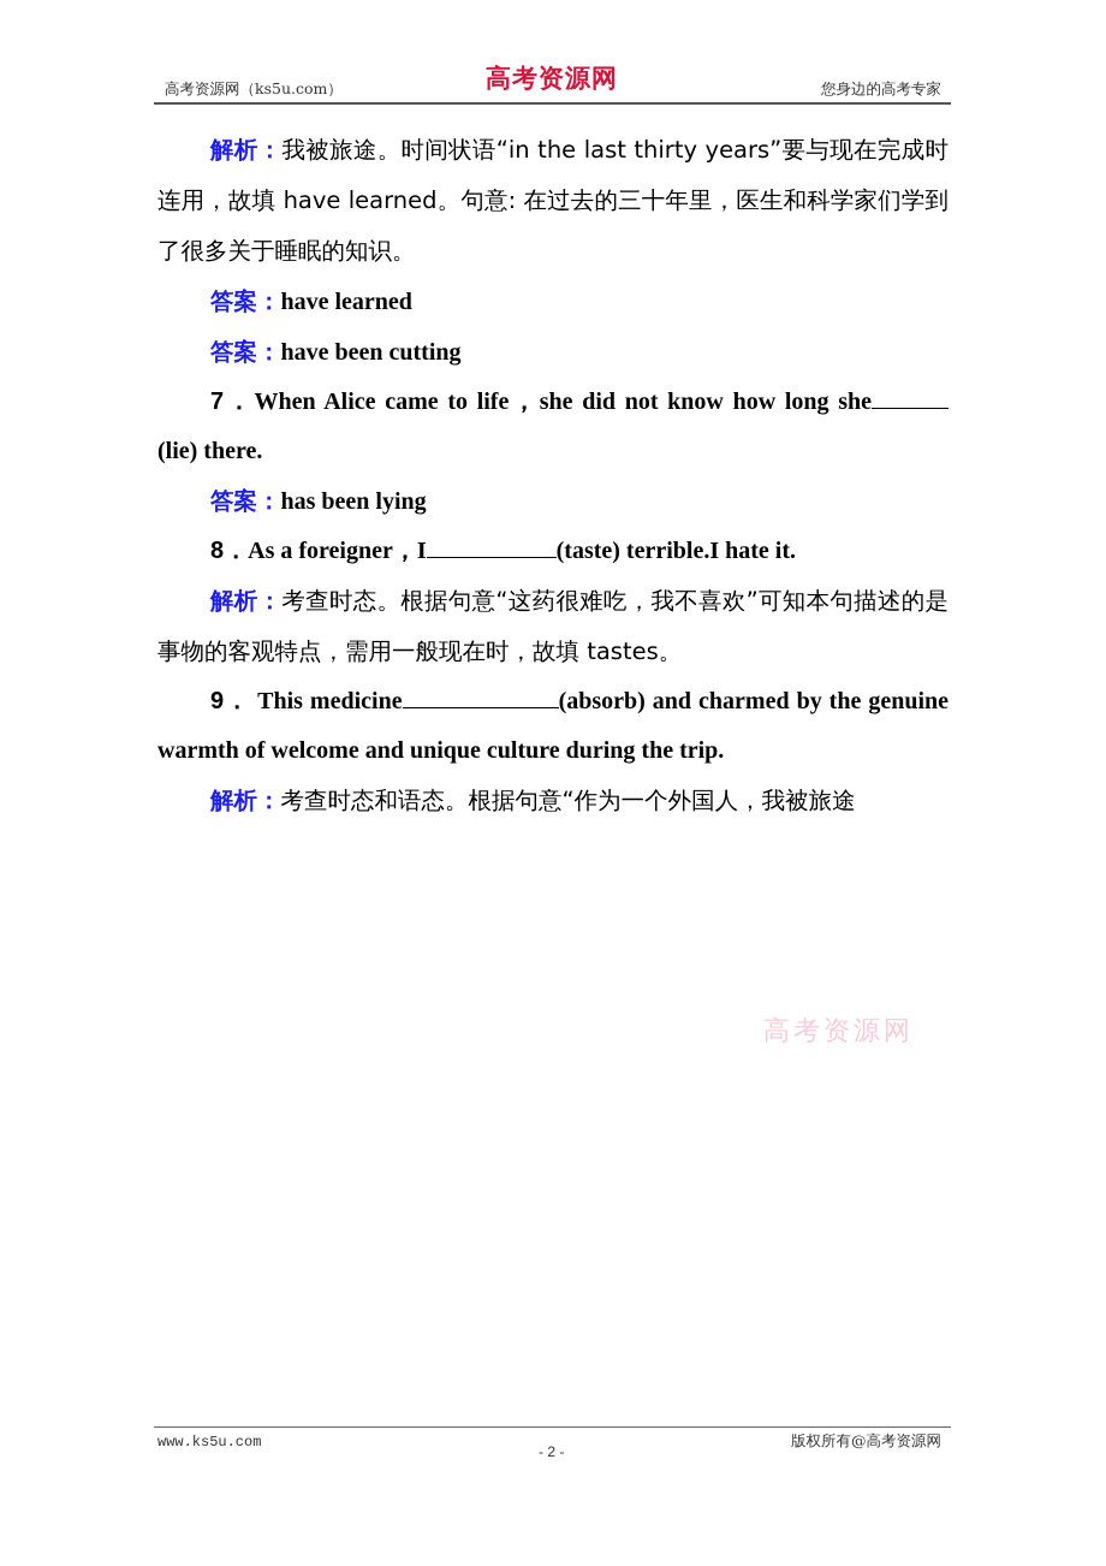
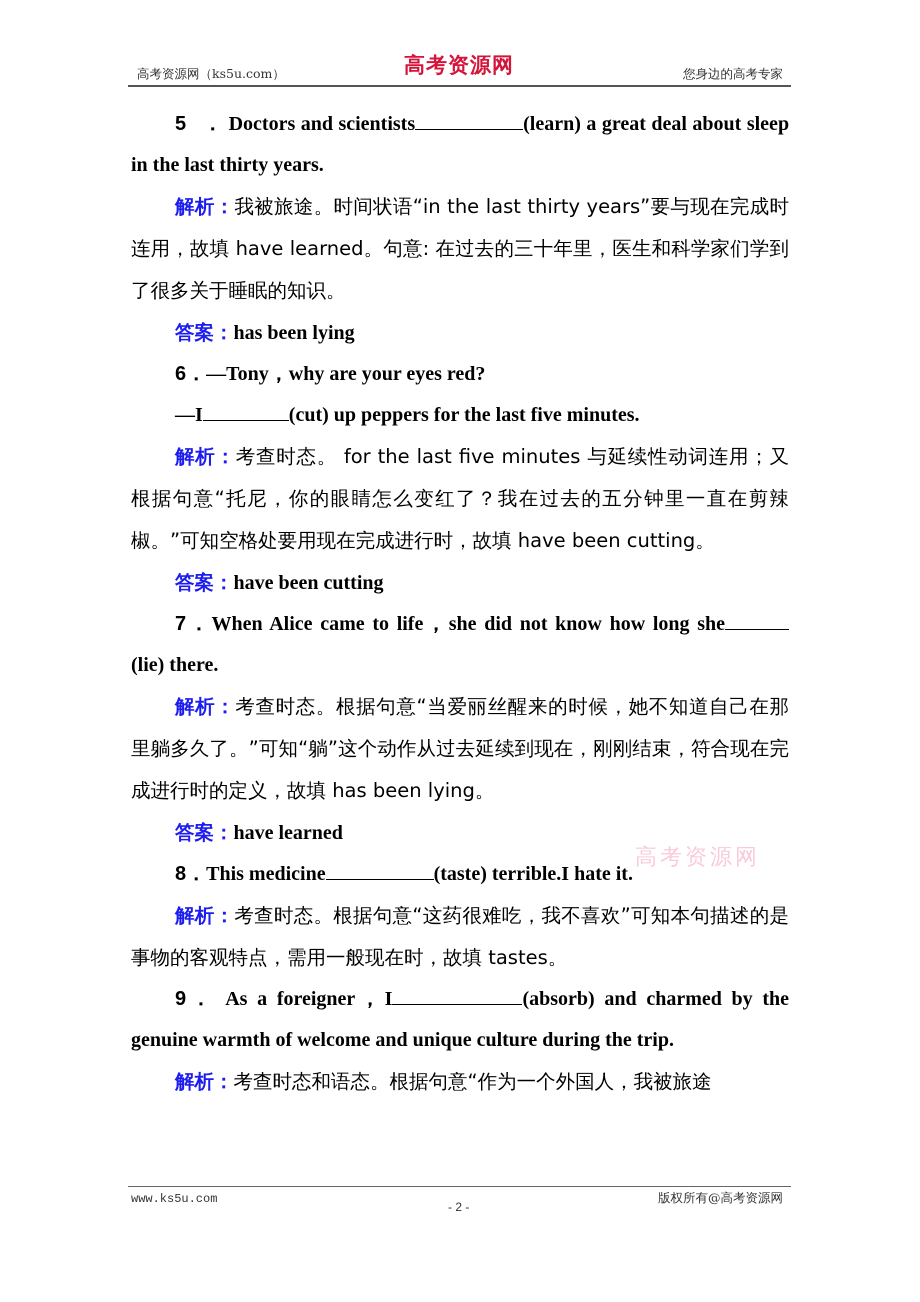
  高考资源网（ks5u.com）
  高考资源网
  您身边的高考专家
+ 5 ． Doctors and scientists (learn) a great deal about sleep in the last thirty years.
  解析：我被旅途。时间状语“in the last thirty years”要与现在完成时连用，故填 have learned。句意: 在过去的三十年里，医生和科学家们学到了很多关于睡眠的知识。
- 答案：have learned
+ 答案：has been lying
+ 6．—Tony，why are your eyes red?
+ —I (cut) up peppers for the last five minutes.
+ 解析：考查时态。 for the last five minutes 与延续性动词连用；又根据句意“托尼，你的眼睛怎么变红了？我在过去的五分钟里一直在剪辣椒。”可知空格处要用现在完成进行时，故填 have been cutting。
  答案：have been cutting
  7．When Alice came to life，she did not know how long she (lie) there.
+ 解析：考查时态。根据句意“当爱丽丝醒来的时候，她不知道自己在那里躺多久了。”可知“躺”这个动作从过去延续到现在，刚刚结束，符合现在完成进行时的定义，故填 has been lying。
- 答案：has been lying
+ 答案：have learned
- 8．As a foreigner，I (taste) terrible.I hate it.
+ 8．This medicine (taste) terrible.I hate it.
  解析：考查时态。根据句意“这药很难吃，我不喜欢”可知本句描述的是事物的客观特点，需用一般现在时，故填 tastes。
- 9． This medicine (absorb) and charmed by the genuine warmth of welcome and unique culture during the trip.
+ 9． As a foreigner，I (absorb) and charmed by the genuine warmth of welcome and unique culture during the trip.
  解析：考查时态和语态。根据句意“作为一个外国人，我被旅途
  高考资源网
  www.ks5u.com
  - 2 -
  版权所有@高考资源网
